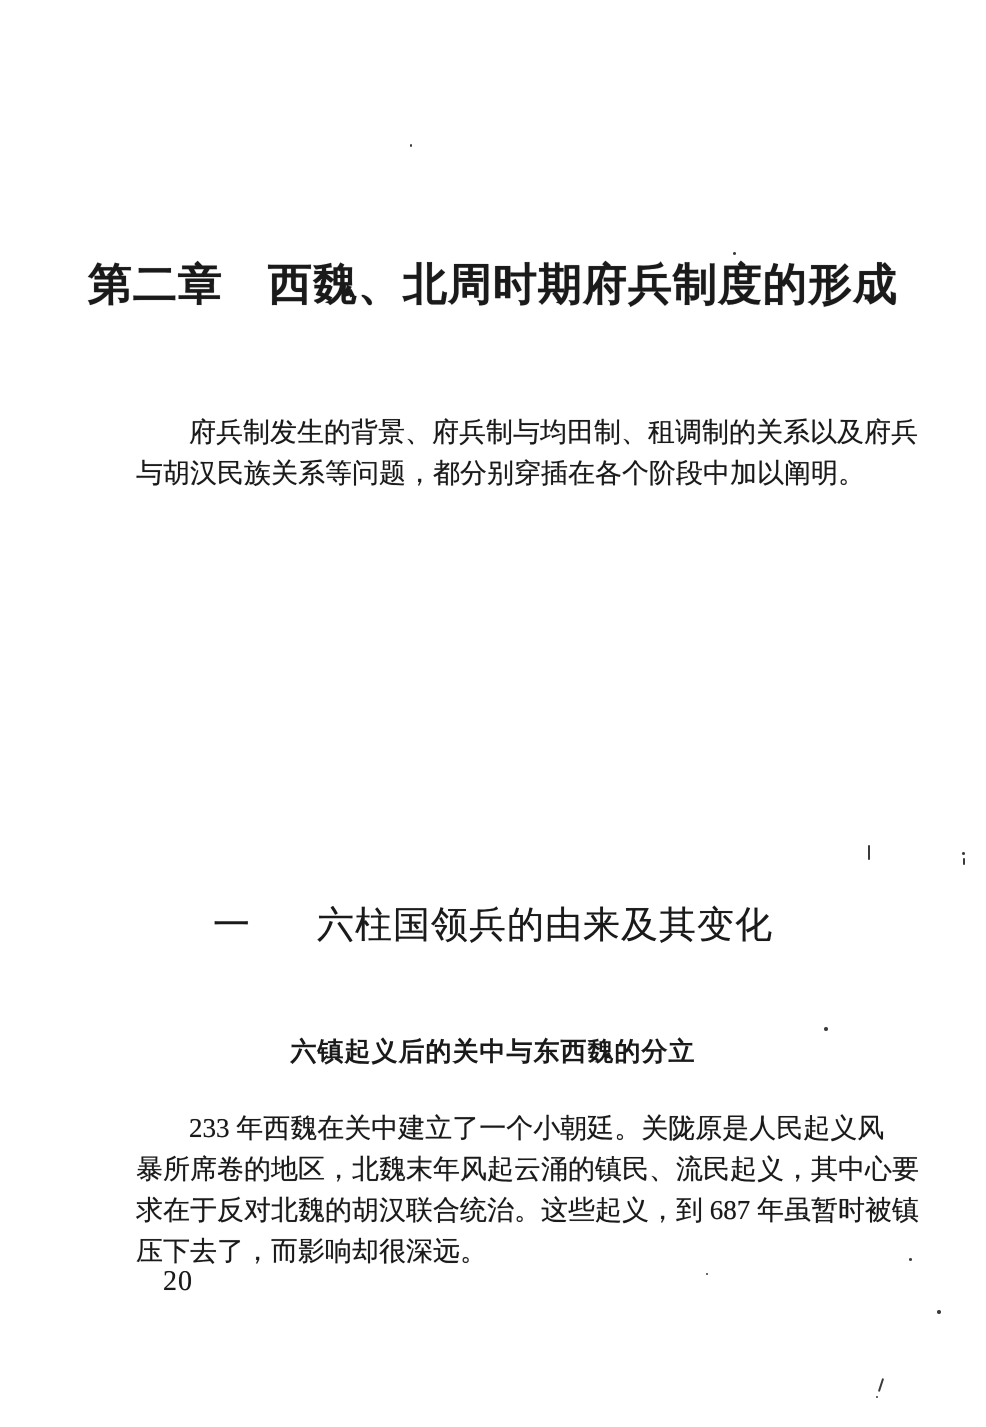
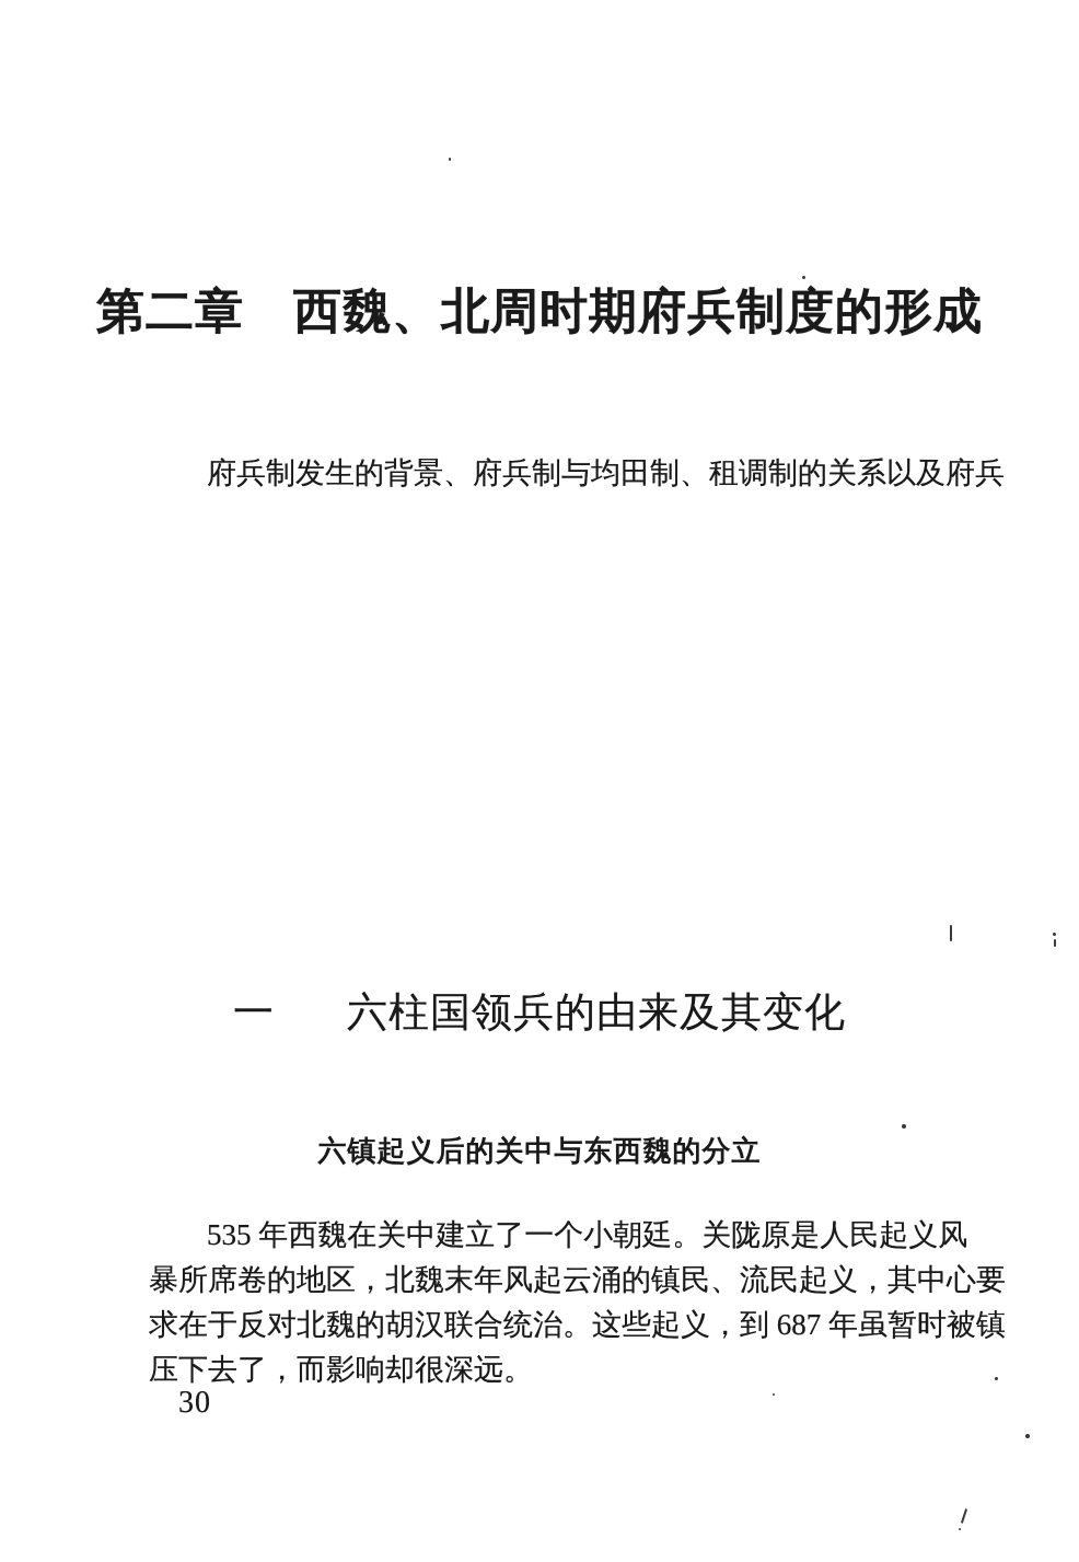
  第二章 西魏、北周时期府兵制度的形成
  府兵制发生的背景、府兵制与均田制、租调制的关系以及府兵
- 与胡汉民族关系等问题，都分别穿插在各个阶段中加以阐明。
  一
  六柱国领兵的由来及其变化
  六镇起义后的关中与东西魏的分立
- 233 年西魏在关中建立了一个小朝廷。关陇原是人民起义风
+ 535 年西魏在关中建立了一个小朝廷。关陇原是人民起义风
  暴所席卷的地区，北魏末年风起云涌的镇民、流民起义，其中心要
  求在于反对北魏的胡汉联合统治。这些起义，到 687 年虽暂时被镇
  压下去了，而影响却很深远。
- 20
+ 30
